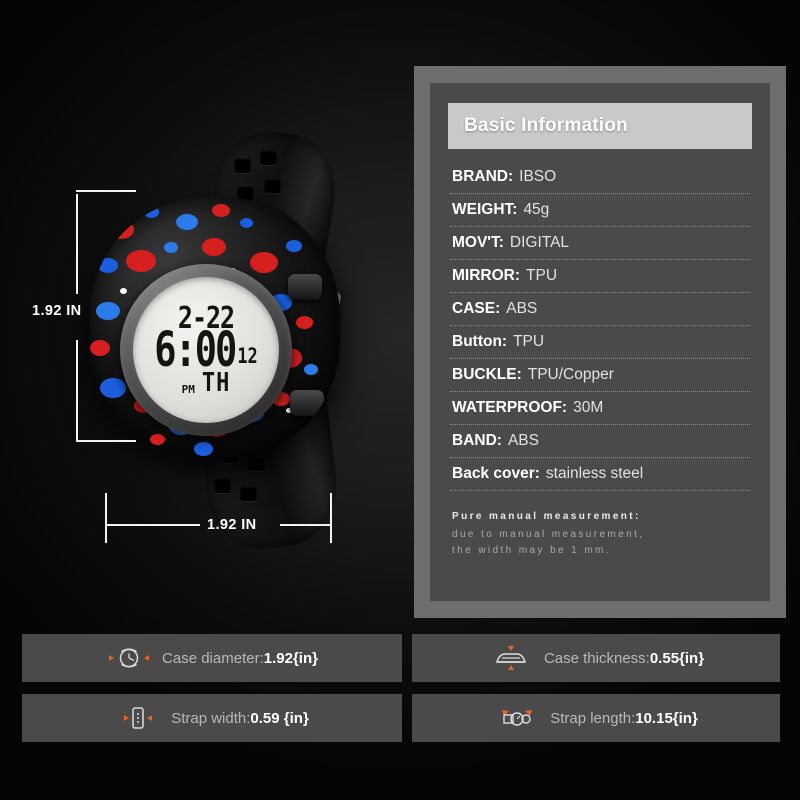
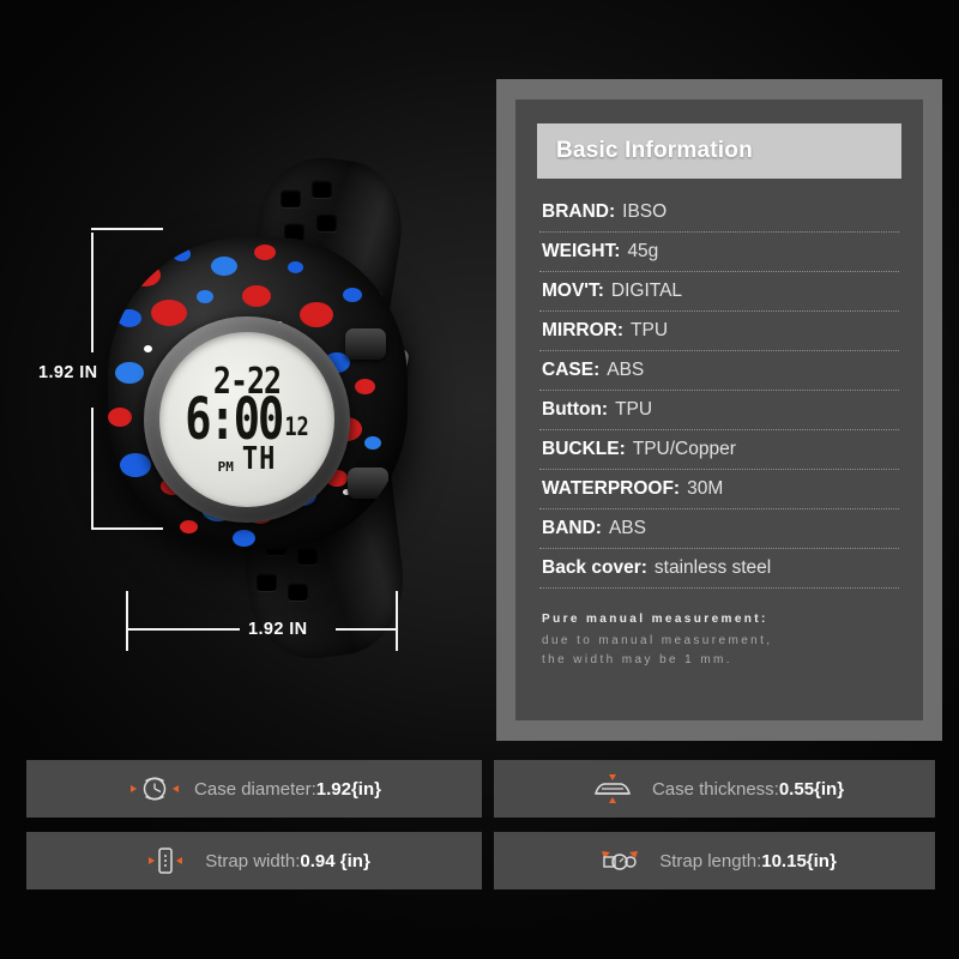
  2-22
  6:00
  12
  PM
  TH
  1.92 IN
  1.92 IN
  Basic Information
  BRAND:
  IBSO
  WEIGHT:
  45g
  MOV'T:
  DIGITAL
  MIRROR:
  TPU
  CASE:
  ABS
  Button:
  TPU
  BUCKLE:
  TPU/Copper
  WATERPROOF:
  30M
  BAND:
  ABS
  Back cover:
  stainless steel
  Pure manual measurement:
  due to manual measurement,
  the width may be 1 mm.
  Case diameter:1.92{in}
  Case thickness:0.55{in}
- Strap width:0.59 {in}
+ Strap width:0.94 {in}
  Strap length:10.15{in}
